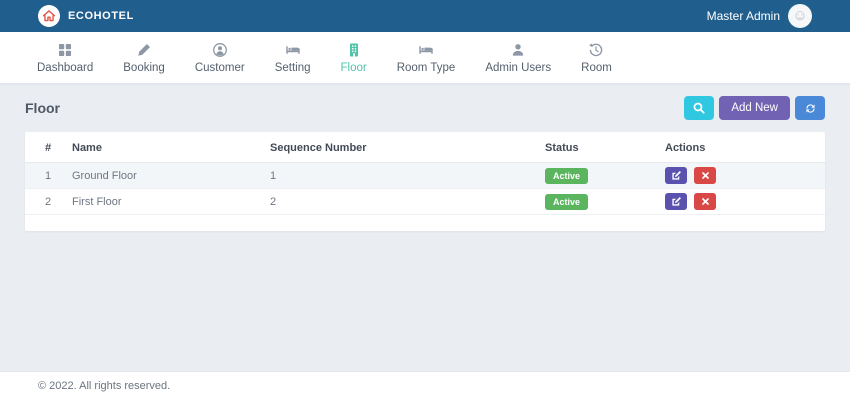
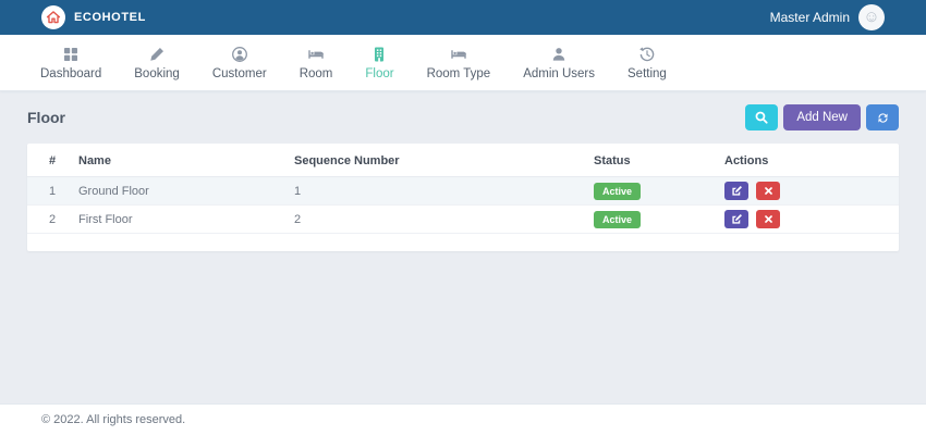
  ECOHOTEL
  Master Admin
  ☺
  Dashboard
  Booking
  Customer
- Setting
+ Room
  Floor
  Room Type
  Admin Users
- Room
+ Setting
  Floor
  Add New
  #	Name	Sequence Number	Status	Actions
  1	Ground Floor	1	Active
  2	First Floor	2	Active
  © 2022. All rights reserved.
